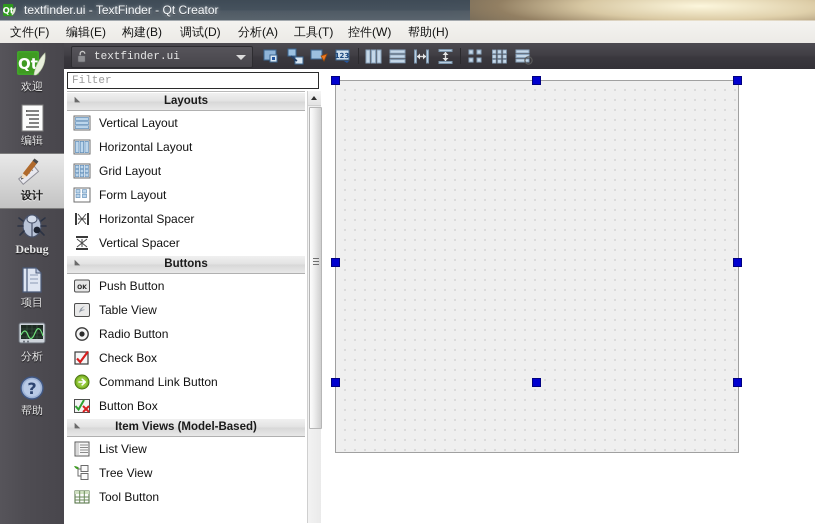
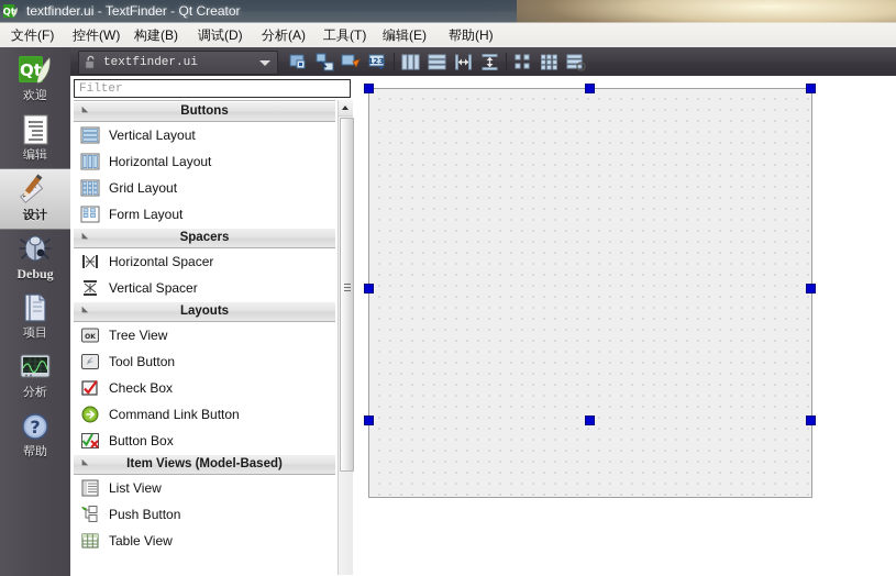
  Qt
  textfinder.ui - TextFinder - Qt Creator
  文件(F)
- 编辑(E)
+ 控件(W)
  构建(B)
  调试(D)
  分析(A)
  工具(T)
- 控件(W)
+ 编辑(E)
  帮助(H)
  Qt
  欢迎
  编辑
  设计
  Debug
  项目
  分析
  ?
  帮助
  textfinder.ui
  123
  Filter
- Layouts
+ Buttons
  Vertical Layout
  Horizontal Layout
  Grid Layout
  Form Layout
+ Spacers
  Horizontal Spacer
  Vertical Spacer
- Buttons
+ Layouts
- Push Button
+ Tree View
- Table View
+ Tool Button
- Radio Button
  Check Box
  Command Link Button
  Button Box
  Item Views (Model-Based)
  List View
- Tree View
+ Push Button
- Tool Button
+ Table View
